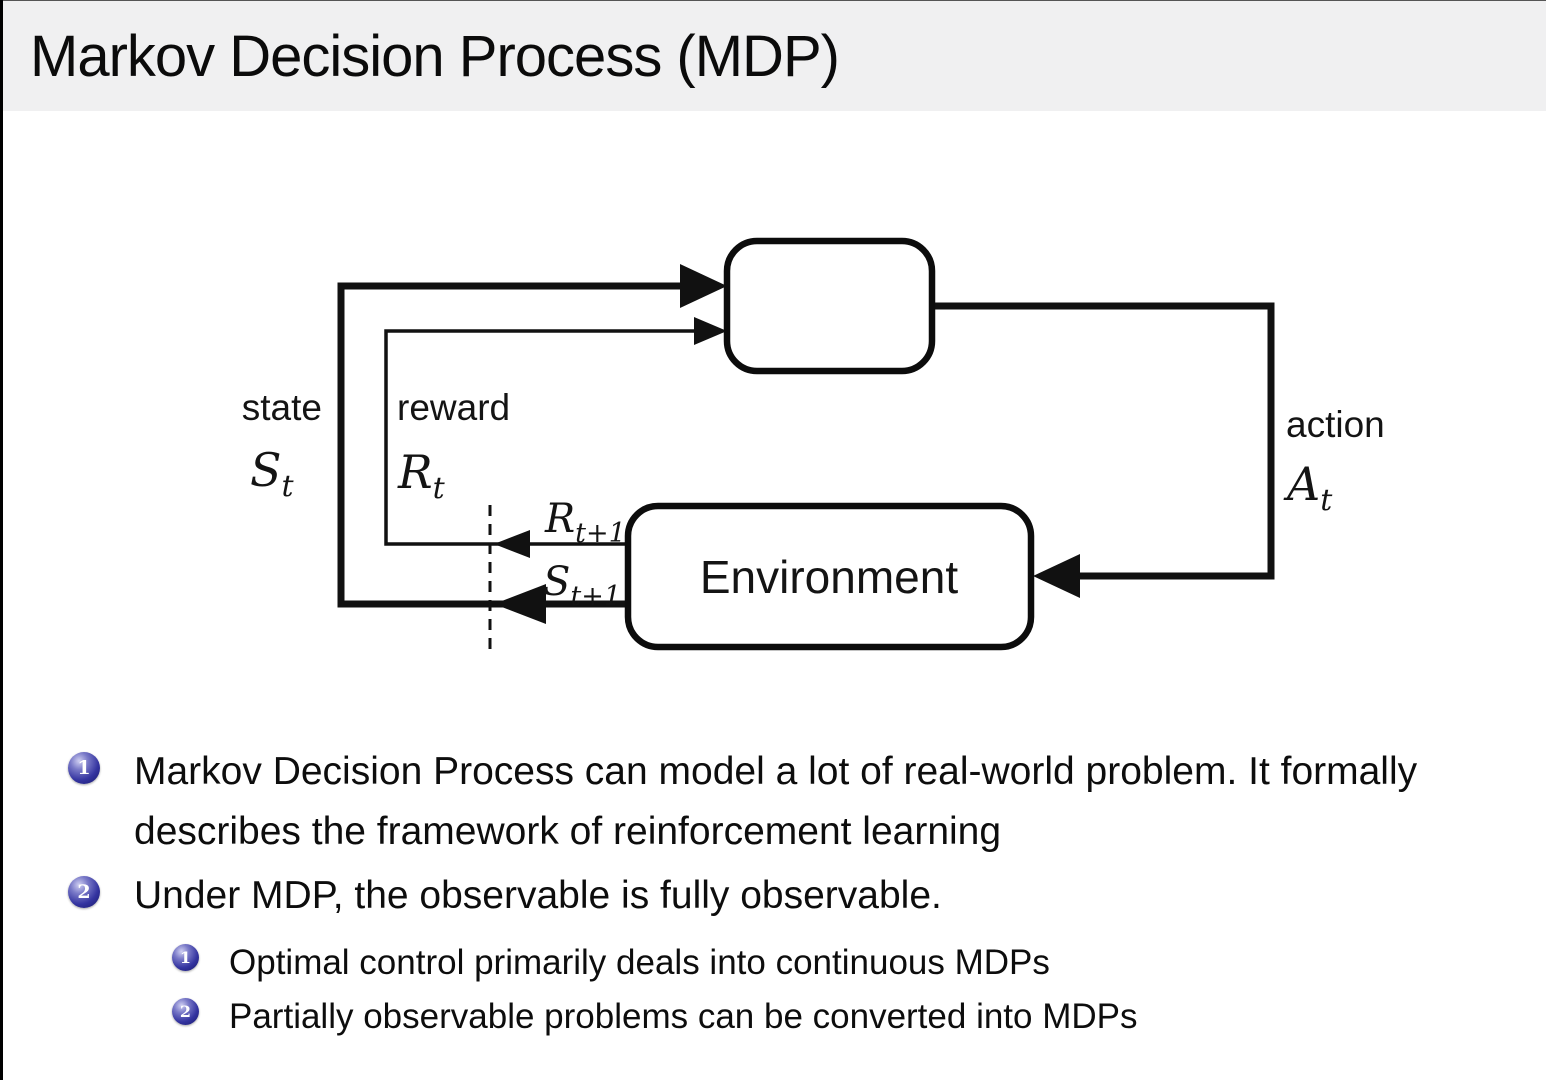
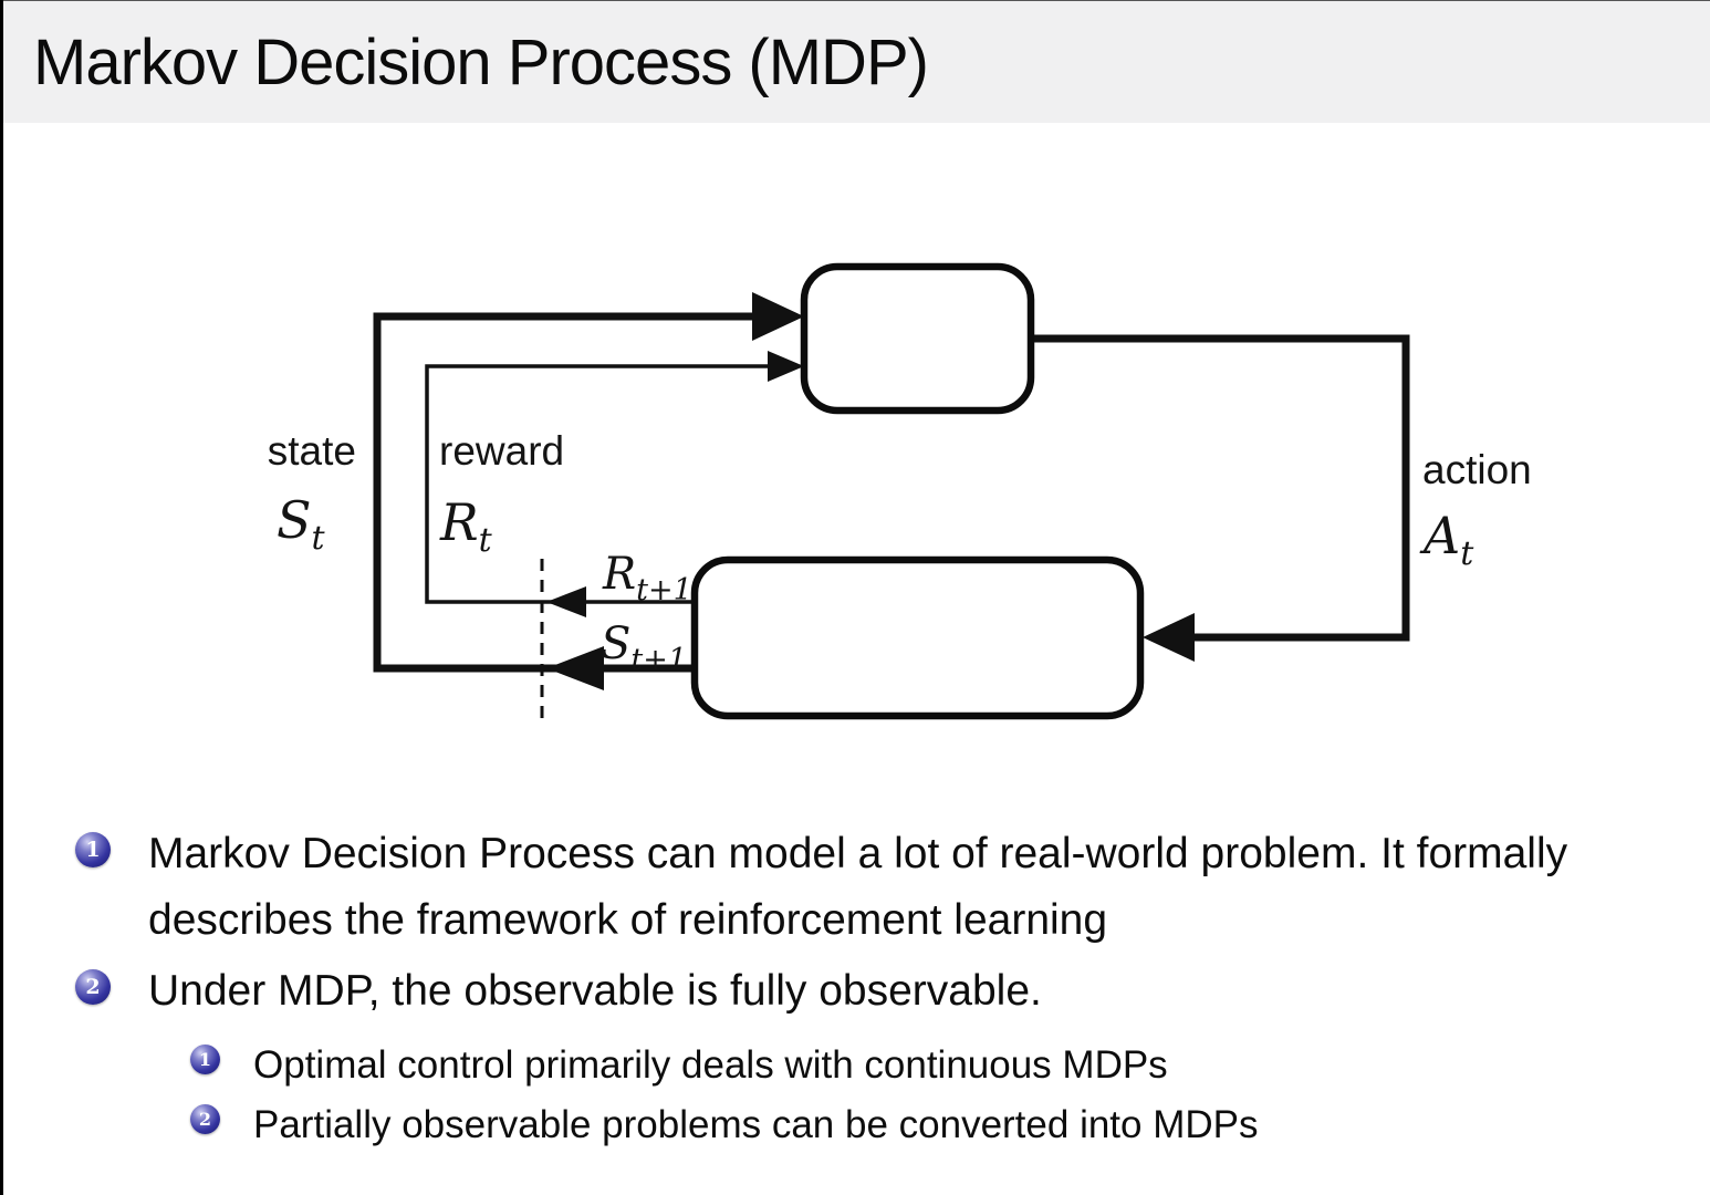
  Markov Decision Process (MDP)
- Environment
  state
  St
  reward
  Rt
  Rt+1
  St+1
  action
  At
  1
  Markov Decision Process can model a lot of real-world problem. It formally describes the framework of reinforcement learning
  2
  Under MDP, the observable is fully observable.
  1
- Optimal control primarily deals into continuous MDPs
+ Optimal control primarily deals with continuous MDPs
  2
  Partially observable problems can be converted into MDPs
